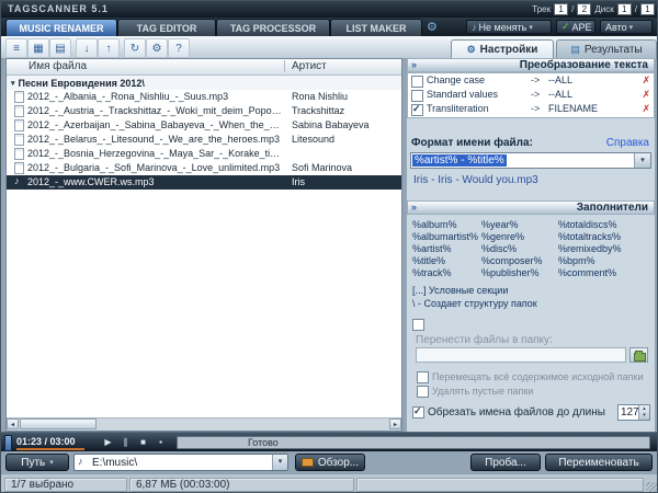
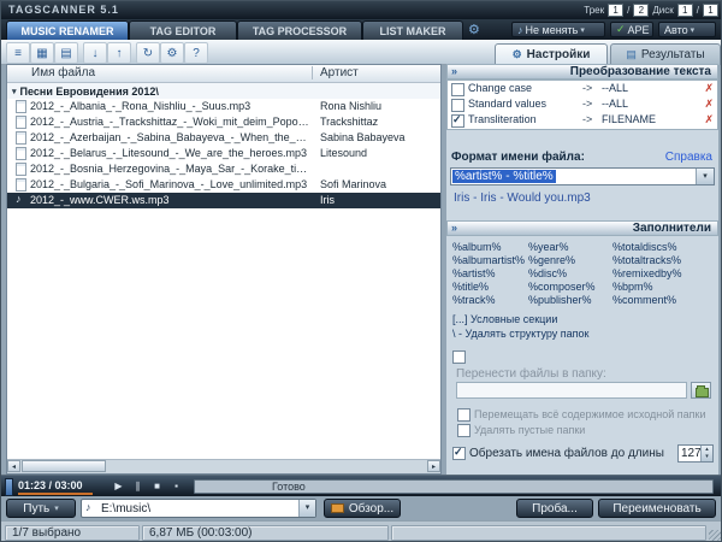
  TAGSCANNER 5.1
  Трек
  1
  /
  2
  Диск
  1
  /
  1
  MUSIC RENAMER
  TAG EDITOR
  TAG PROCESSOR
  LIST MAKER
  ⚙
  ♪
  Не менять
  ✓
  APE
  Авто
  ≡
  ▦
  ▤
  ↓
  ↑
  ↻
  ⚙
  ?
  ⚙
  Настройки
  ▤
  Результаты
  Имя файла
  Артист
  Песни Евровидения 2012\
  2012_-_Albania_-_Rona_Nishliu_-_Suus.mp3
  Rona Nishliu
  2012_-_Austria_-_Trackshittaz_-_Woki_mit_deim_Popo.m
  Trackshittaz
  2012_-_Azerbaijan_-_Sabina_Babayeva_-_When_the_mu
  Sabina Babayeva
  2012_-_Belarus_-_Litesound_-_We_are_the_heroes.mp3
  Litesound
  2012_-_Bosnia_Herzegovina_-_Maya_Sar_-_Korake_ti_z
  2012_-_Bulgaria_-_Sofi_Marinova_-_Love_unlimited.mp3
  Sofi Marinova
  ♪
  2012_-_www.CWER.ws.mp3
  Iris
  »
  Преобразование текста
  Change case
  ->
  --ALL
  ✗
  Standard values
  ->
  --ALL
  ✗
  Transliteration
  ->
  FILENAME
  ✗
  Формат имени файла:
  Справка
  %artist% - %title%
  Iris - Iris - Would you.mp3
  »
  Заполнители
  %album%
  %albumartist%
  %artist%
  %title%
  %track%
  %year%
  %genre%
  %disc%
  %composer%
  %publisher%
  %totaldiscs%
  %totaltracks%
  %remixedby%
  %bpm%
  %comment%
  [...] Условные секции
- \ - Создает структуру папок
+ \ - Удалять структуру папок
  Перенести файлы в папку:
  Перемещать всё содержимое исходной папки
  Удалять пустые папки
  Обрезать имена файлов до длины
  127
  01:23 / 03:00
  ▶
  ∥
  ■
  ▪
  Готово
  Путь
  ♪
  E:\music\
  Обзор...
  Проба...
  Переименовать
  1/7 выбрано
  6,87 МБ (00:03:00)
